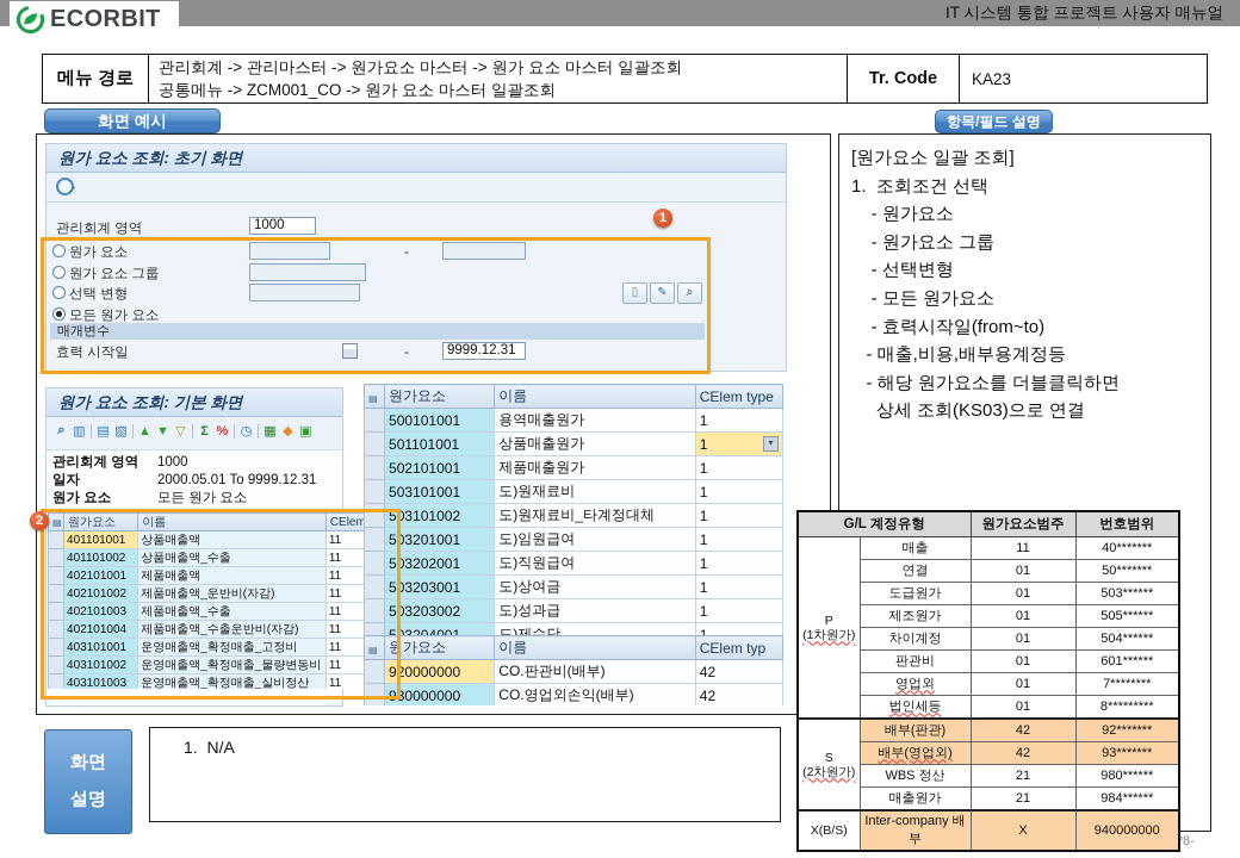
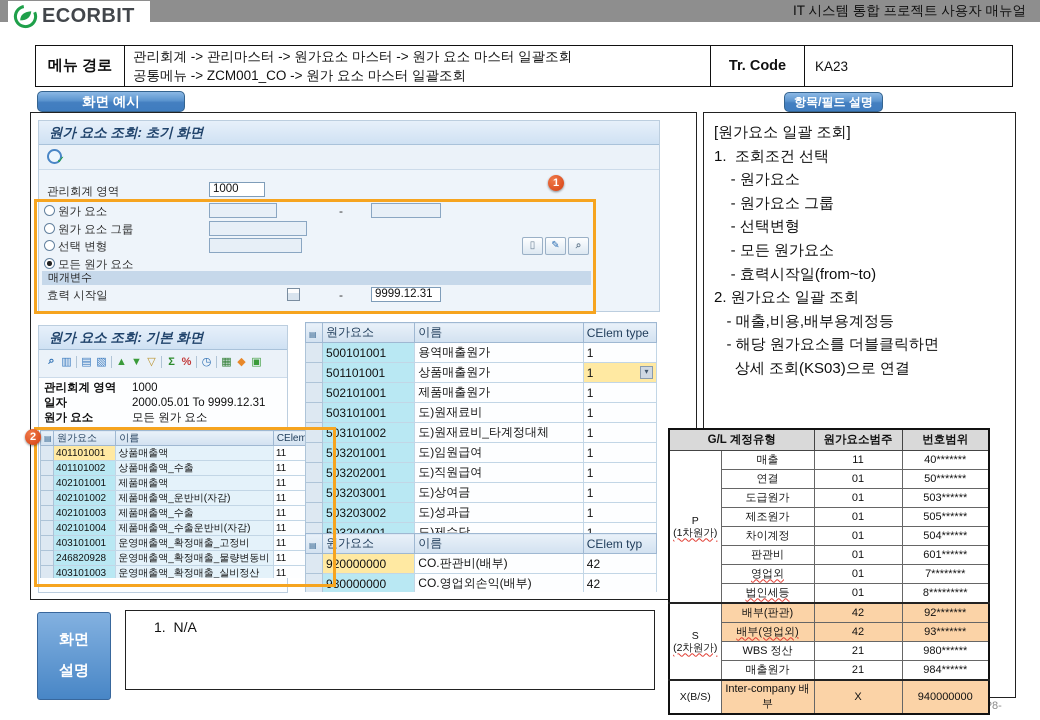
  IT 시스템 통합 프로젝트 사용자 매뉴얼
  ECORBIT
  메뉴 경로
  관리회계 -> 관리마스터 -> 원가요소 마스터 -> 원가 요소 마스터 일괄조회
  공통메뉴 -> ZCM001_CO -> 원가 요소 마스터 일괄조회
  Tr. Code
  KA23
  화면 예시
  항목/필드 설명
  원가 요소 조회: 초기 화면
  ✓
  관리회계 영역
  1000
  원가 요소
  -
  원가 요소 그룹
  선택 변형
  ▯ ✎ ⌕
  모든 원가 요소
  매개변수
  효력 시작일
  -
  9999.12.31
  1
  원가 요소 조회: 기본 화면
  ⌕ ▥ ▤ ▧ ▲ ▼ ▽ Σ % ◷ ▦ ◆ ▣
  관리회계 영역 1000
  일자 2000.05.01 To 9999.12.31
  원가 요소 모든 원가 요소
  ▤	원가요소	이름	CElem
  	401101001	상품매출액	11
  	401101002	상품매출액_수출	11
  	402101001	제품매출액	11
  	402101002	제품매출액_운반비(자감)	11
  	402101003	제품매출액_수출	11
  	402101004	제품매출액_수출운반비(자감)	11
  	403101001	운영매출액_확정매출_고정비	11
- 	403101002	운영매출액_확정매출_물량변동비	11
+ 	246820928	운영매출액_확정매출_물량변동비	11
  	403101003	운영매출액_확정매출_실비정산	11
  2
  ▤	원가요소	이름	CElem type
  	500101001	용역매출원가	1
  	501101001	상품매출원가	1 ▾
  	502101001	제품매출원가	1
  	503101001	도)원재료비	1
  	503101002	도)원재료비_타계정대체	1
  	503201001	도)임원급여	1
  	503202001	도)직원급여	1
  	503203001	도)상여금	1
  	503203002	도)성과급	1
  ▤	원가요소	이름	CElem typ
  	920000000	CO.판관비(배부)	42
  	930000000	CO.영업외손익(배부)	42
  [원가요소 일괄 조회]
  1. 조회조건 선택
  - 원가요소
  - 원가요소 그룹
  - 선택변형
  - 모든 원가요소
  - 효력시작일(from~to)
+ 2. 원가요소 일괄 조회
  - 매출,비용,배부용계정등
  - 해당 원가요소를 더블클릭하면
  상세 조회(KS03)으로 연결
  G/L 계정유형	원가요소범주	번호범위
  P(1차원가)	매출	11	40*******
  연결	01	50*******
  도급원가	01	503******
  제조원가	01	505******
  차이계정	01	504******
  판관비	01	601******
  영업외	01	7********
  법인세등	01	8*********
  S(2차원가)	배부(판관)	42	92*******
  배부(영업외)	42	93*******
  WBS 정산	21	980******
  매출원가	21	984******
  X(B/S)	Inter-company 배부	X	940000000
  화면
  설명
  1. N/A
